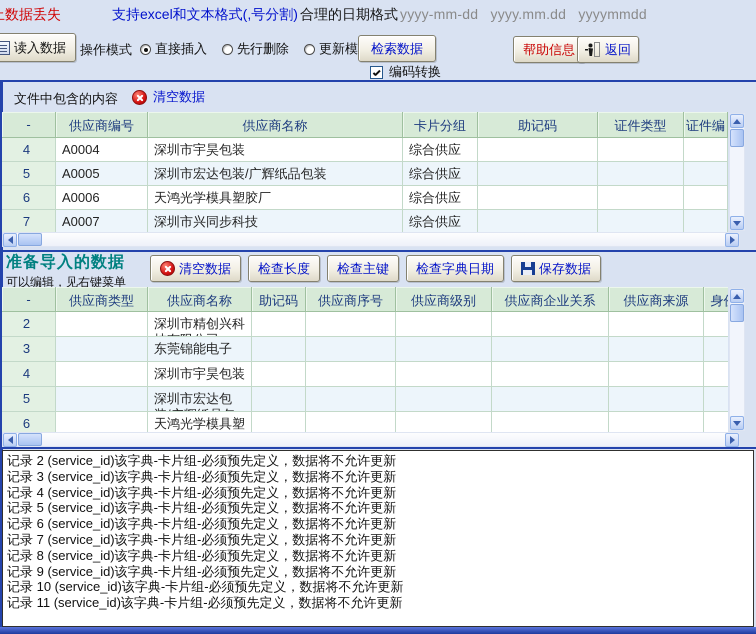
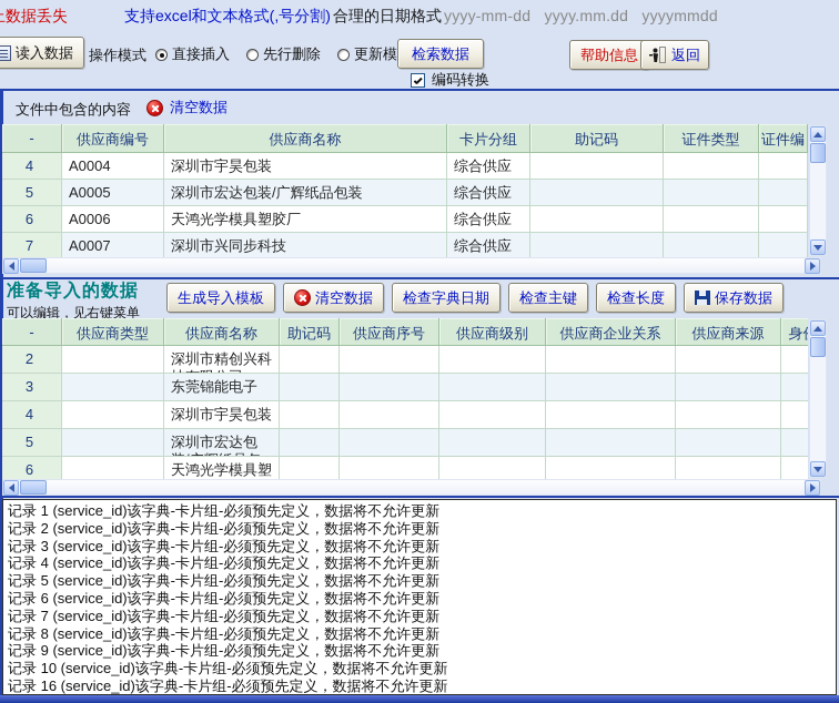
  数据丢失
  支持excel和文本格式(,号分割)
  合理的日期格式
  yyyy-mm-dd yyyy.mm.dd yyyymmdd
  读入数据
  操作模式
  直接插入
  先行删除
  更新模
  检索数据
  帮助信息
  返回
  编码转换
  文件中包含的内容
  清空数据
  -
  供应商编号
  供应商名称
  卡片分组
  助记码
  证件类型
  证件编
  4
  A0004
  深圳市宇昊包装
  综合供应
  5
  A0005
  深圳市宏达包装/广辉纸品包装
  综合供应
  6
  A0006
  天鸿光学模具塑胶厂
  综合供应
  7
  A0007
  深圳市兴同步科技
  综合供应
  准备导入的数据
  可以编辑，见右键菜单
+ 生成导入模板
  清空数据
- 检查长度
+ 检查字典日期
  检查主键
- 检查字典日期
+ 检查长度
  保存数据
  -
  供应商类型
  供应商名称
  助记码
  供应商序号
  供应商级别
  供应商企业关系
  供应商来源
  2
  3
  东莞锦能电子
  4
  深圳市宇昊包装
  5
  6
  天鸿光学模具塑
+ 记录 1 (service_id)该字典-卡片组-必须预先定义，数据将不允许更新
  记录 2 (service_id)该字典-卡片组-必须预先定义，数据将不允许更新
  记录 3 (service_id)该字典-卡片组-必须预先定义，数据将不允许更新
  记录 4 (service_id)该字典-卡片组-必须预先定义，数据将不允许更新
  记录 5 (service_id)该字典-卡片组-必须预先定义，数据将不允许更新
  记录 6 (service_id)该字典-卡片组-必须预先定义，数据将不允许更新
  记录 7 (service_id)该字典-卡片组-必须预先定义，数据将不允许更新
  记录 8 (service_id)该字典-卡片组-必须预先定义，数据将不允许更新
  记录 9 (service_id)该字典-卡片组-必须预先定义，数据将不允许更新
  记录 10 (service_id)该字典-卡片组-必须预先定义，数据将不允许更新
- 记录 11 (service_id)该字典-卡片组-必须预先定义，数据将不允许更新
+ 记录 16 (service_id)该字典-卡片组-必须预先定义，数据将不允许更新
